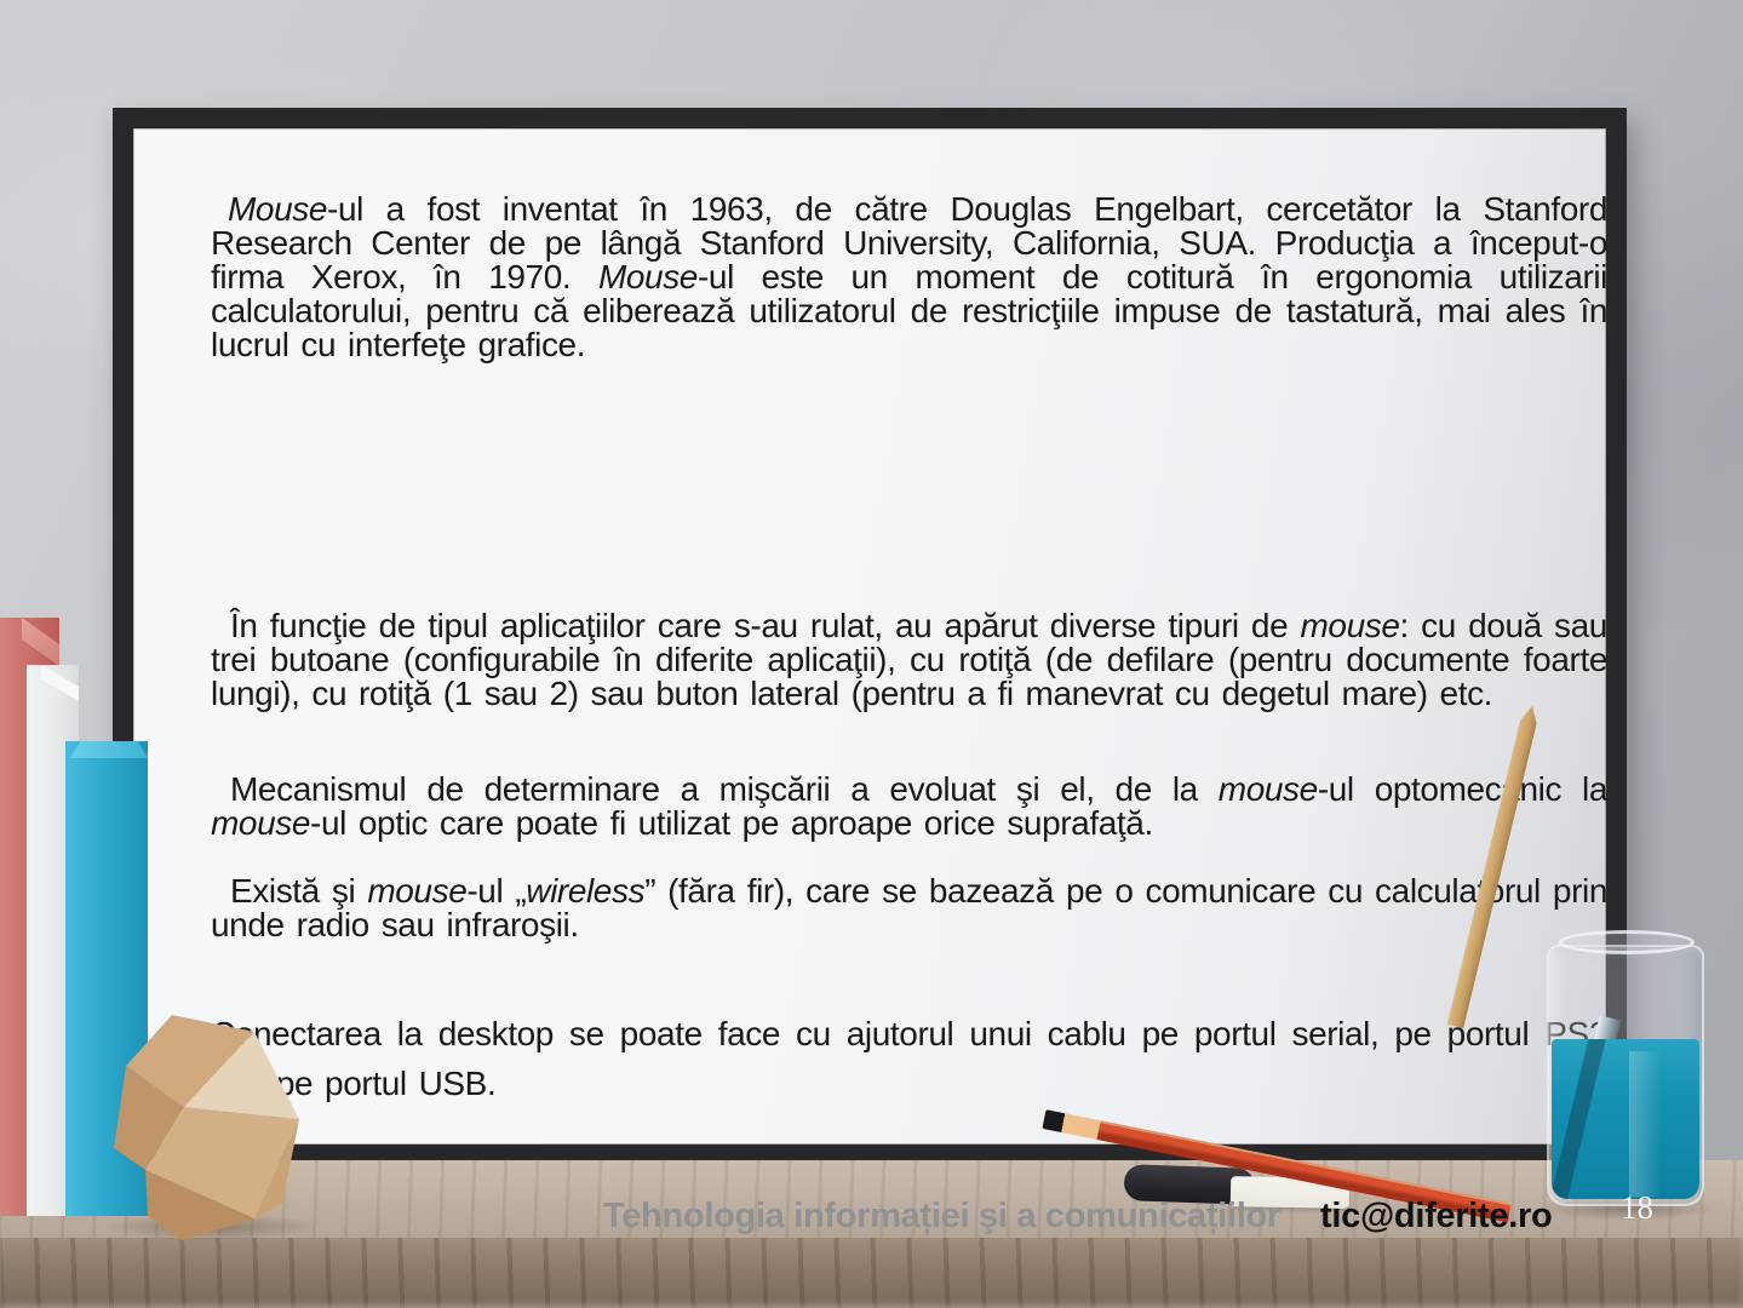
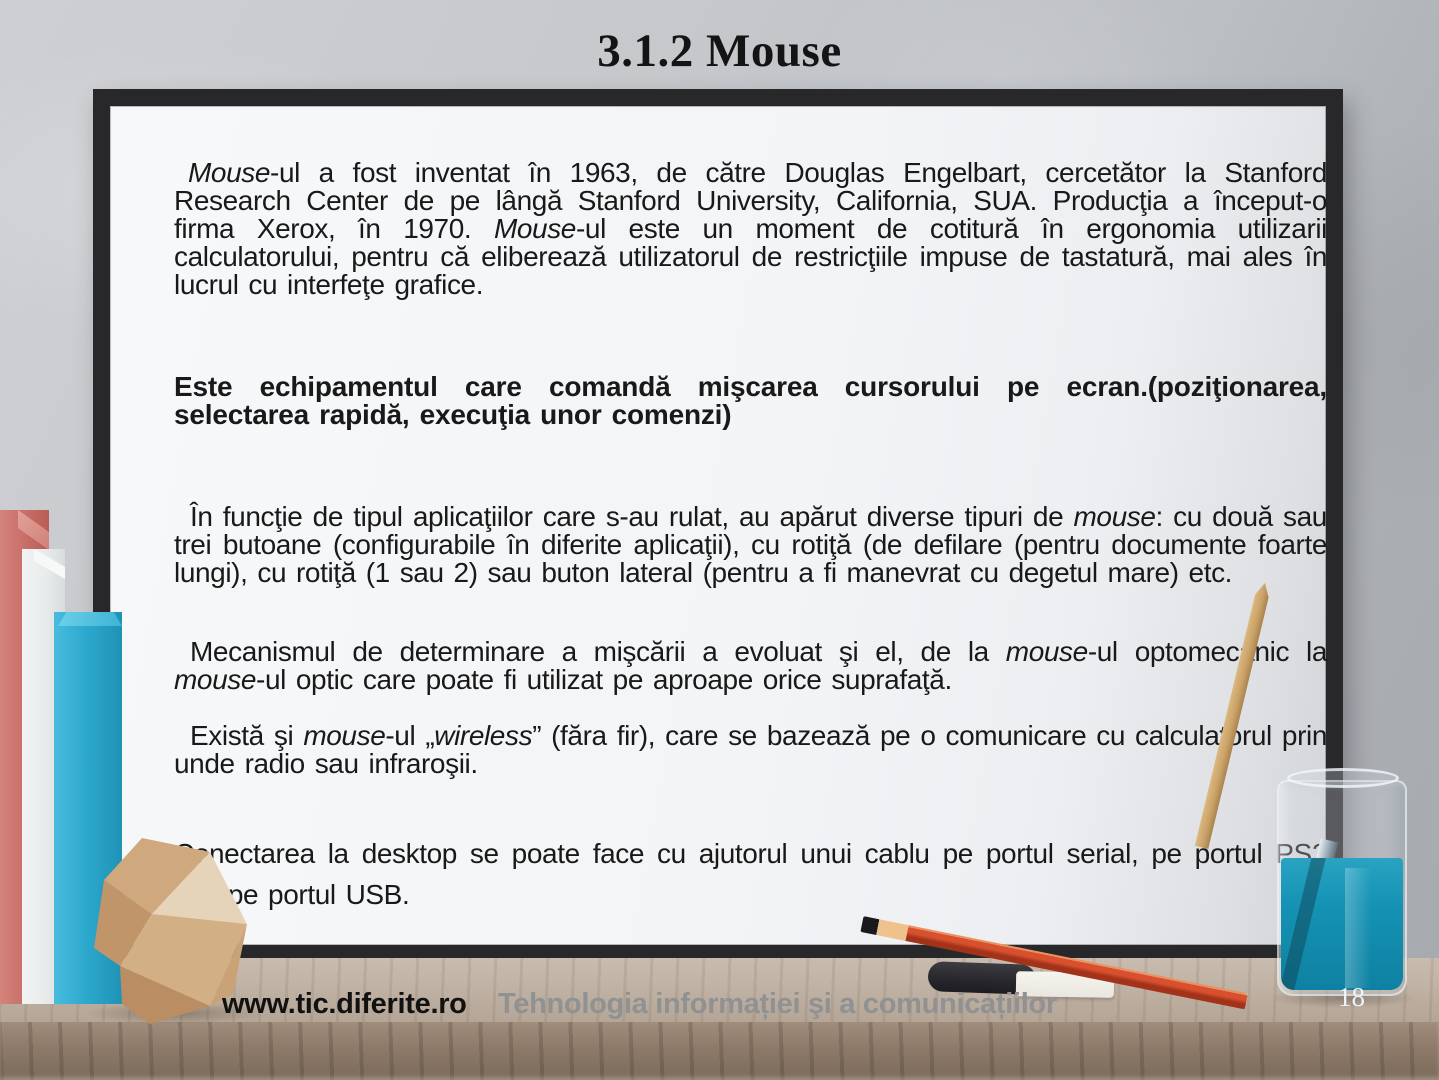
+ 3.1.2 Mouse
  Mouse-ul a fost inventat în 1963, de către Douglas Engelbart, cercetător la Stanford Research Center de pe lângă Stanford University, California, SUA. Producţia a început-o firma Xerox, în 1970. Mouse-ul este un moment de cotitură în ergonomia utilizarii calculatorului, pentru că eliberează utilizatorul de restricţiile impuse de tastatură, mai ales în lucrul cu interfeţe grafice.
+ Este echipamentul care comandă mişcarea cursorului pe ecran.(poziţionarea, selectarea rapidă, execuţia unor comenzi)
  În funcţie de tipul aplicaţiilor care s-au rulat, au apărut diverse tipuri de mouse: cu două sau trei butoane (configurabile în diferite aplicaţii), cu rotiţă (de defilare (pentru documente foarte lungi), cu rotiţă (1 sau 2) sau buton lateral (pentru a fi manevrat cu degetul mare) etc.
  Mecanismul de determinare a mişcării a evoluat şi el, de la mouse-ul optomecnic la mouse-ul optic care poate fi utilizat pe aproape orice suprafaţă.
  Există şi mouse-ul „wireless” (făra fir), care se bazează pe o comunicare cu calcularul prin unde radio sau infraroşii.
  nectarea la desktop se poate face cu ajutorul unui cablu pe portul serial, pe portul PS pe portul USB.
+ www.tic.diferite.ro
  Tehnologia informației şi a comunicațiilor
- tic@diferite.ro
  18
